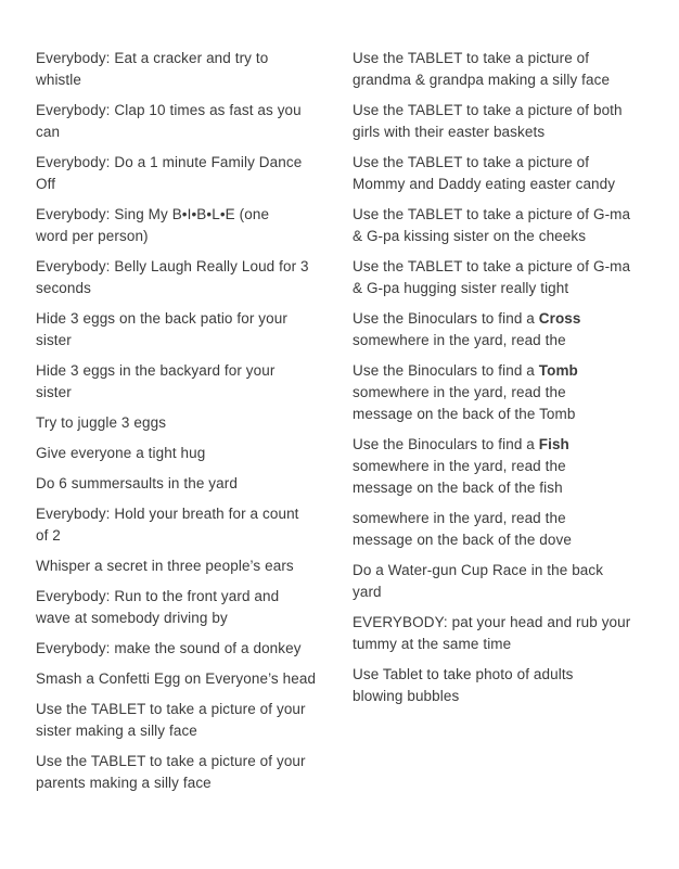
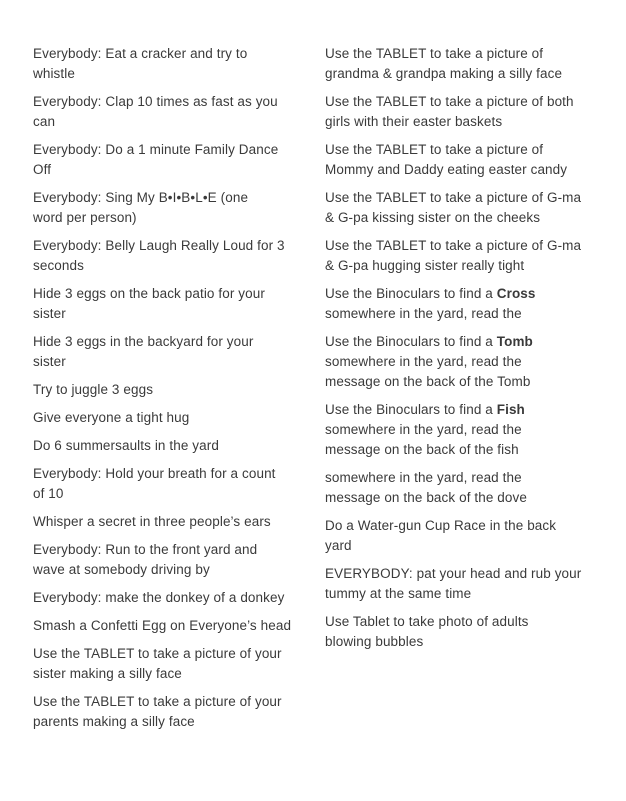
  Everybody: Eat a cracker and try to
  whistle
  Everybody: Clap 10 times as fast as you
  can
  Everybody: Do a 1 minute Family Dance
  Off
  Everybody: Sing My B•I•B•L•E (one
  word per person)
  Everybody: Belly Laugh Really Loud for 3
  seconds
  Hide 3 eggs on the back patio for your
  sister
  Hide 3 eggs in the backyard for your
  sister
  Try to juggle 3 eggs
  Give everyone a tight hug
  Do 6 summersaults in the yard
  Everybody: Hold your breath for a count
- of 2
+ of 10
  Whisper a secret in three people’s ears
  Everybody: Run to the front yard and
  wave at somebody driving by
- Everybody: make the sound of a donkey
+ Everybody: make the donkey of a donkey
  Smash a Confetti Egg on Everyone’s head
  Use the TABLET to take a picture of your
  sister making a silly face
  Use the TABLET to take a picture of your
  parents making a silly face
  Use the TABLET to take a picture of
  grandma & grandpa making a silly face
  Use the TABLET to take a picture of both
  girls with their easter baskets
  Use the TABLET to take a picture of
  Mommy and Daddy eating easter candy
  Use the TABLET to take a picture of G-ma
  & G-pa kissing sister on the cheeks
  Use the TABLET to take a picture of G-ma
  & G-pa hugging sister really tight
  Use the Binoculars to find a Cross
  somewhere in the yard, read the
  Use the Binoculars to find a Tomb
  somewhere in the yard, read the
  message on the back of the Tomb
  Use the Binoculars to find a Fish
  somewhere in the yard, read the
  message on the back of the fish
  somewhere in the yard, read the
  message on the back of the dove
  Do a Water-gun Cup Race in the back
  yard
  EVERYBODY: pat your head and rub your
  tummy at the same time
  Use Tablet to take photo of adults
  blowing bubbles
